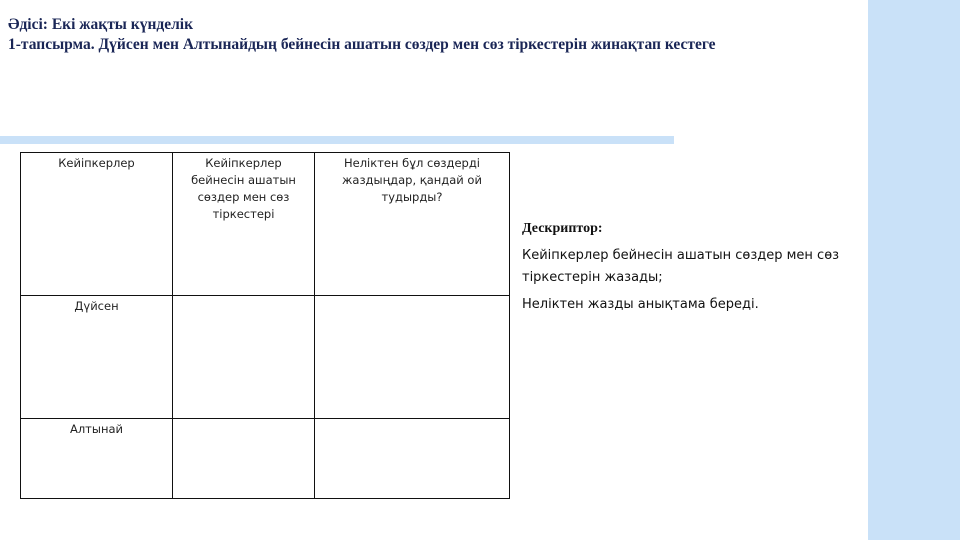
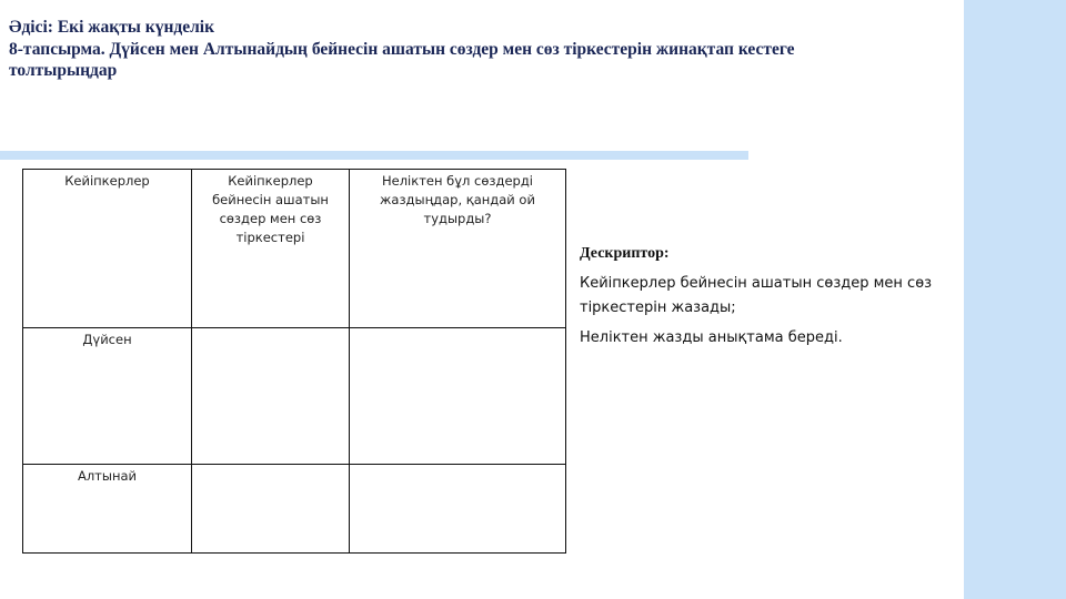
  Әдісі: Екі жақты күнделік
- 1-тапсырма. Дүйсен мен Алтынайдың бейнесін ашатын сөздер мен сөз тіркестерін жинақтап кестеге
+ 8-тапсырма. Дүйсен мен Алтынайдың бейнесін ашатын сөздер мен сөз тіркестерін жинақтап кестеге
+ толтырыңдар
  Кейіпкерлер	Кейіпкерлер бейнесін ашатын сөздер мен сөз тіркестері	Неліктен бұл сөздерді жаздыңдар, қандай ой тудырды?
  Дүйсен
  Алтынай
  Дескриптор:
  Кейіпкерлер бейнесін ашатын сөздер мен сөз тіркестерін жазады;
  Неліктен жазды анықтама береді.
